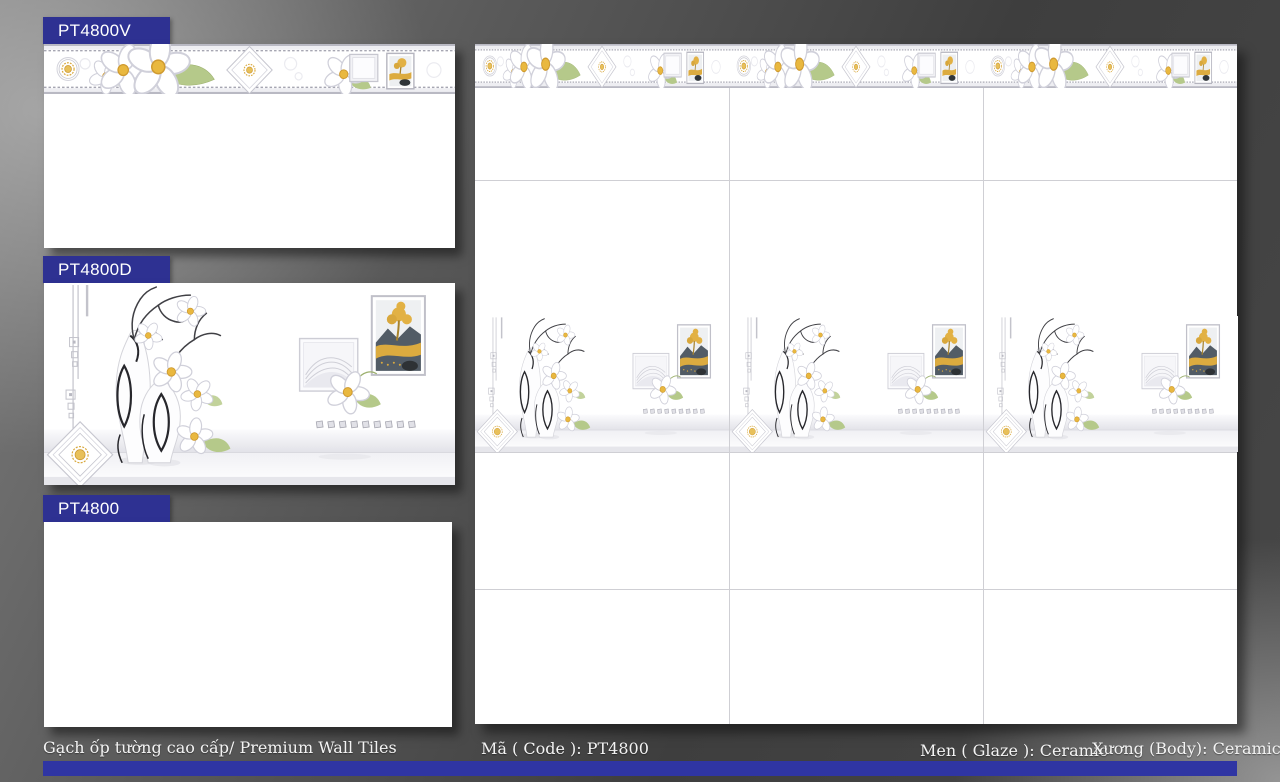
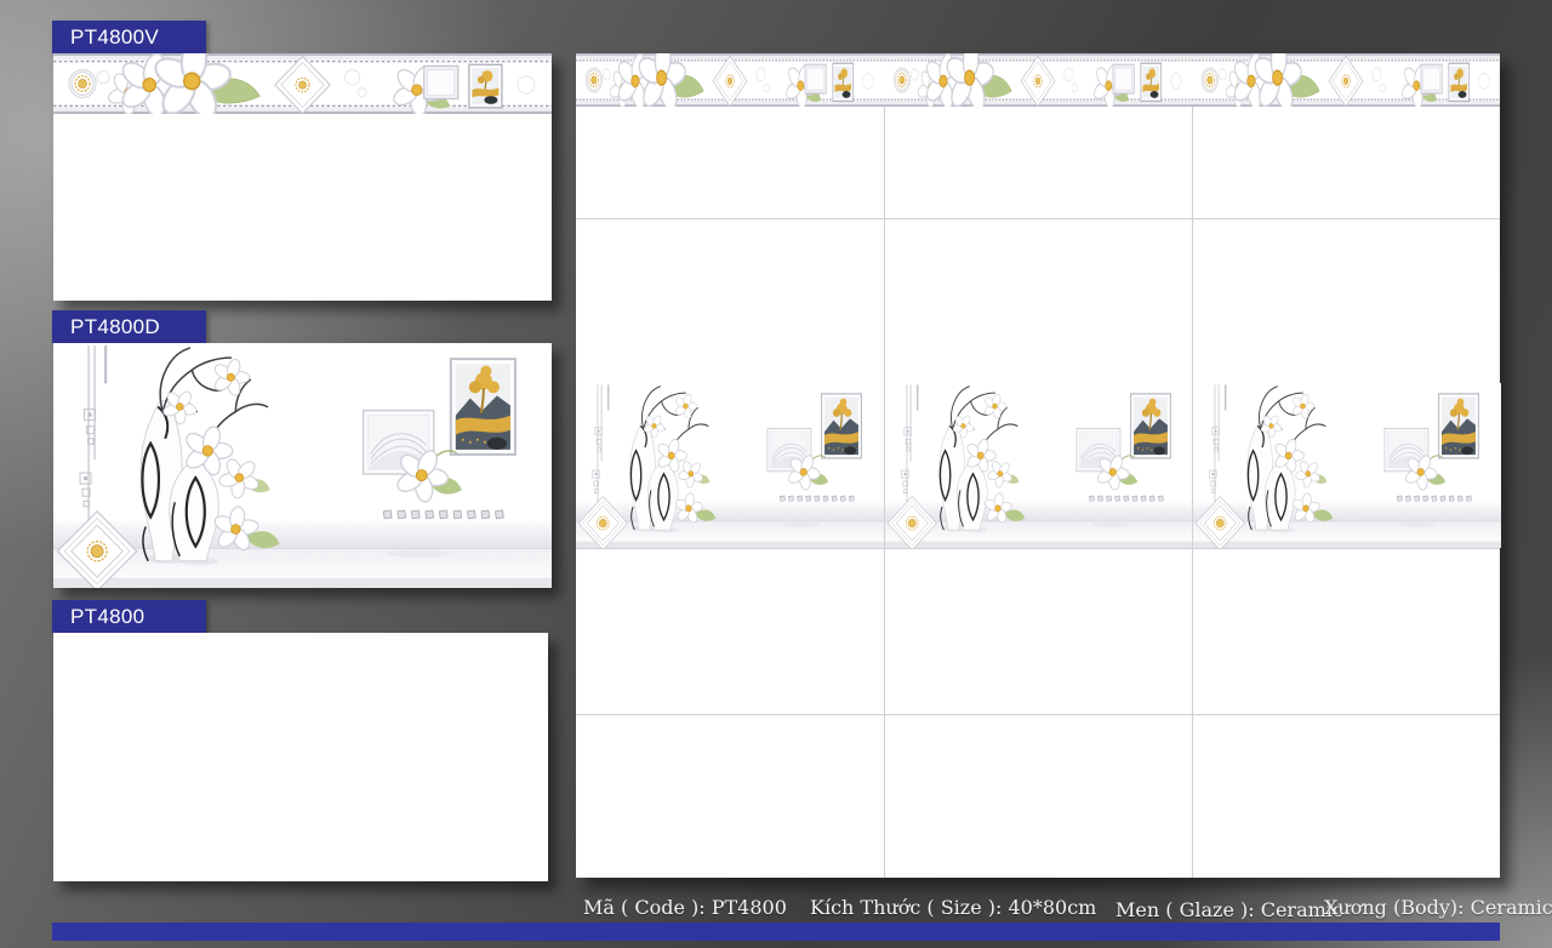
  PT4800V
  PT4800D
  PT4800
- Gạch ốp tường cao cấp/ Premium Wall Tiles
  Mã ( Code ): PT4800
+ Kích Thước ( Size ): 40*80cm
  Men ( Glaze ): Ceramic
  Xương (Body): Ceramic
